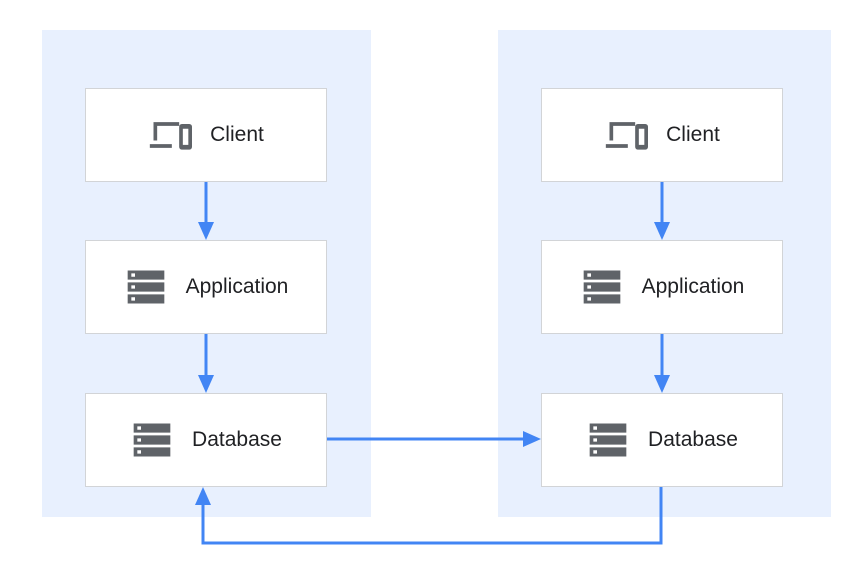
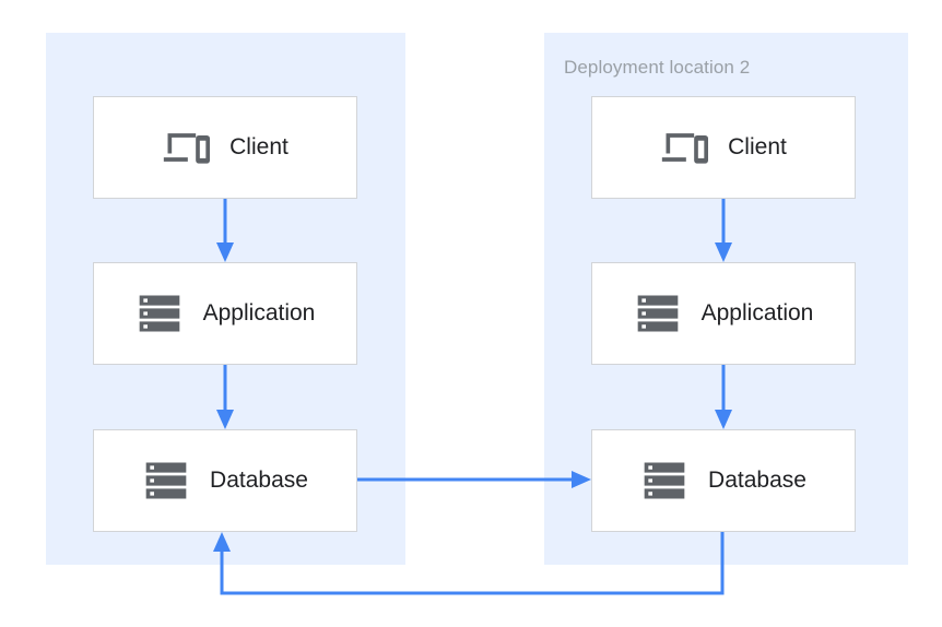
+ Deployment location 2
  Client
  Application
  Database
  Client
  Application
  Database
